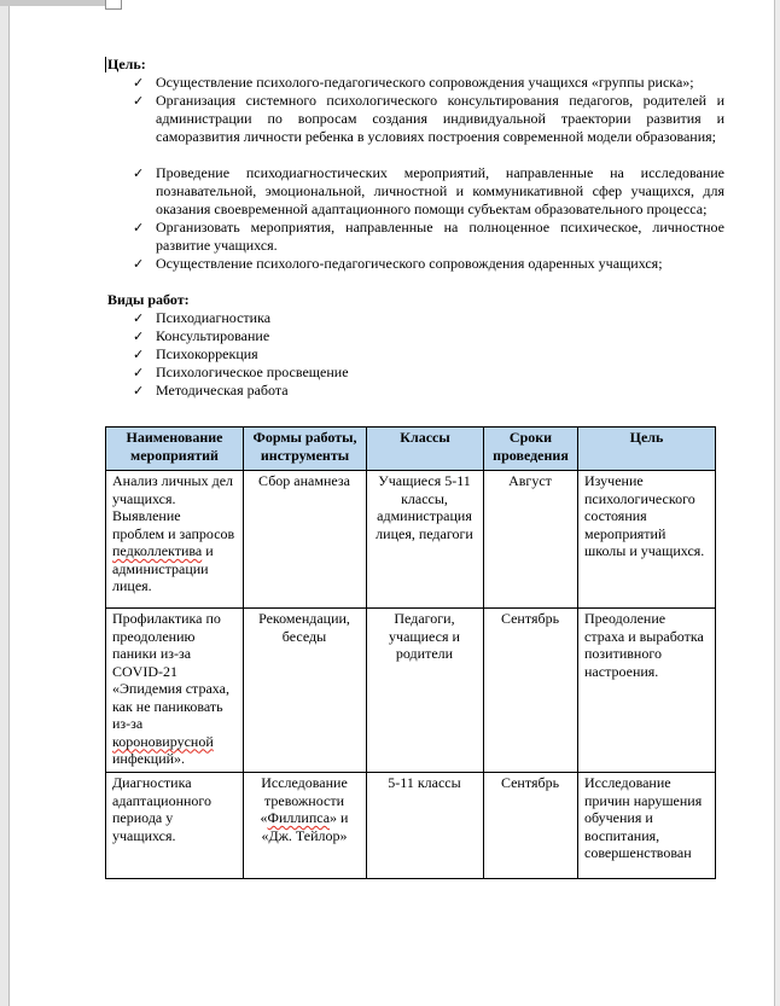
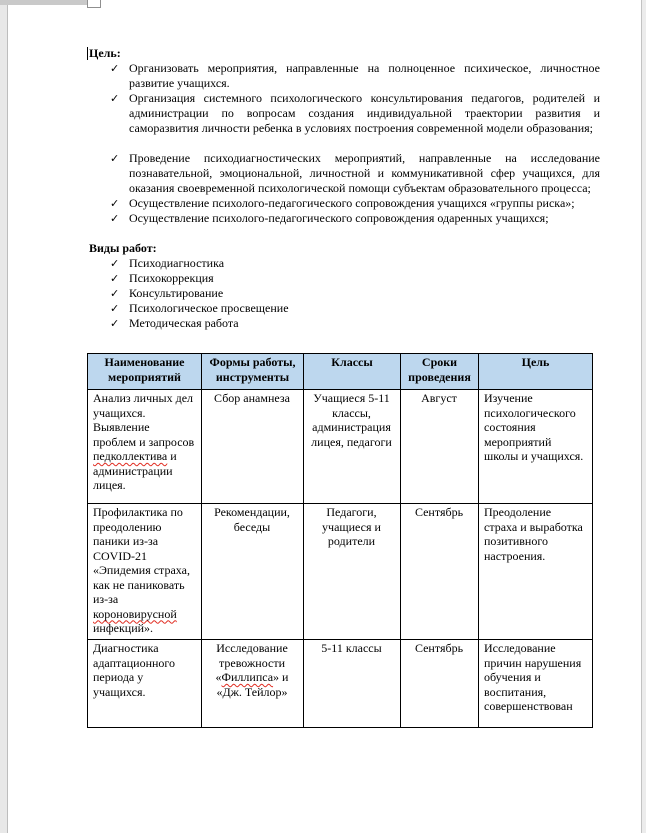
  Цель:
  ✓
- Осуществление психолого-педагогического сопровождения учащихся «группы риска»;
+ Организовать мероприятия, направленные на полноценное психическое, личностное развитие учащихся.
  ✓
  Организация системного психологического консультирования педагогов, родителей и администрации по вопросам создания индивидуальной траектории развития и саморазвития личности ребенка в условиях построения современной модели образования;
  ✓
- Проведение психодиагностических мероприятий, направленные на исследование познавательной, эмоциональной, личностной и коммуникативной сфер учащихся, для оказания своевременной адаптационного помощи субъектам образовательного процесса;
+ Проведение психодиагностических мероприятий, направленные на исследование познавательной, эмоциональной, личностной и коммуникативной сфер учащихся, для оказания своевременной психологической помощи субъектам образовательного процесса;
  ✓
- Организовать мероприятия, направленные на полноценное психическое, личностное развитие учащихся.
+ Осуществление психолого-педагогического сопровождения учащихся «группы риска»;
  ✓
  Осуществление психолого-педагогического сопровождения одаренных учащихся;
  Виды работ:
  ✓
  Психодиагностика
  ✓
- Консультирование
+ Психокоррекция
  ✓
- Психокоррекция
+ Консультирование
  ✓
  Психологическое просвещение
  ✓
  Методическая работа
  Наименование мероприятий	Формы работы, инструменты	Классы	Сроки проведения	Цель
  Анализ личных дел учащихся. Выявление проблем и запросов педколлектива и администрации лицея.	Сбор анамнеза	Учащиеся 5-11 классы, администрация лицея, педагоги	Август	Изучение психологического состояния мероприятий школы и учащихся.
  Профилактика по преодолению паники из-за COVID-21 «Эпидемия страха, как не паниковать из-за короновирусной инфекций».	Рекомендации, беседы	Педагоги, учащиеся и родители	Сентябрь	Преодоление страха и выработка позитивного настроения.
  Диагностика адаптационного периода у учащихся.	Исследование тревожности «Филлипса» и «Дж. Тейлор»	5-11 классы	Сентябрь	Исследование причин нарушения обучения и воспитания, совершенствован
